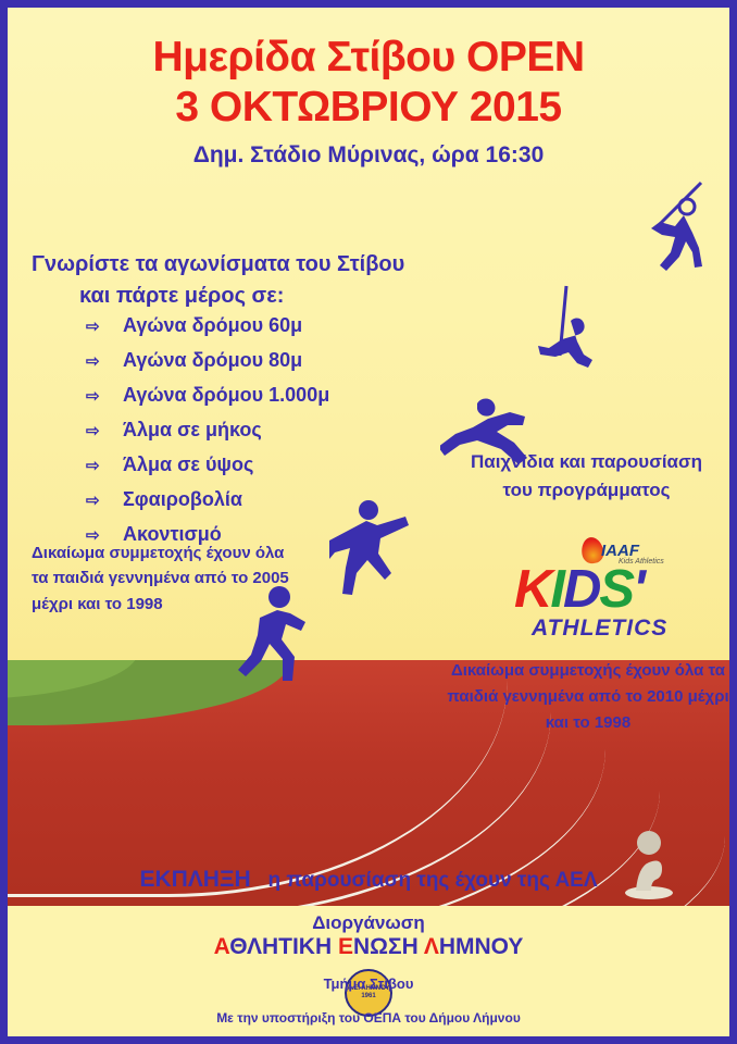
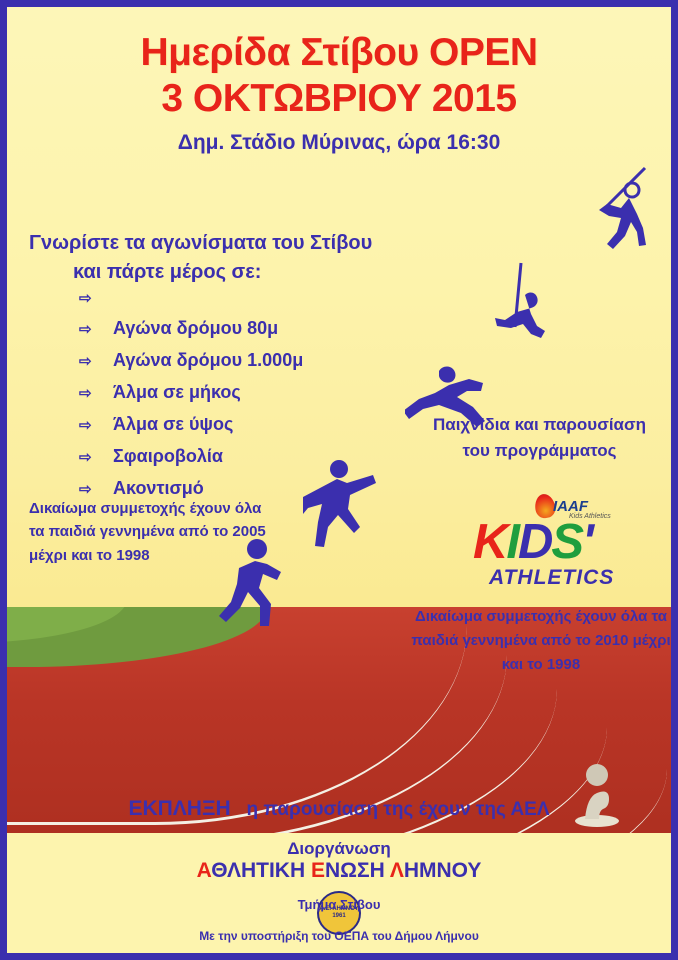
  Ημερίδα Στίβου OPEN
  3 ΟΚΤΩΒΡΙΟΥ 2015
  Δημ. Στάδιο Μύρινας, ώρα 16:30
  Γνωρίστε τα αγωνίσματα του Στίβου
  και πάρτε μέρος σε:
  ⇨
- Αγώνα δρόμου 60μ
  ⇨
  Αγώνα δρόμου 80μ
  ⇨
  Αγώνα δρόμου 1.000μ
  ⇨
  Άλμα σε μήκος
  ⇨
  Άλμα σε ύψος
  ⇨
  Σφαιροβολία
  ⇨
  Ακοντισμό
  Δικαίωμα συμμετοχής έχουν όλα τα παιδιά γεννημένα από το 2005 μέχρι και το 1998
  Παιχνίδια και παρουσίαση
  του προγράμματος
  IAAF
  KIDS'
  ATHLETICS
  Δικαίωμα συμμετοχής έχουν όλα τα παιδιά γεννημένα από το 2010 μέχρι και το 1998
  ΕΚΠΛΗΞΗ η παρουσίαση της έχουν της ΑΕΛ
  Διοργάνωση
  ΑΘΛΗΤΙΚΗ ΕΝΩΣΗ ΛΗΜΝΟΥ
  Τμήμα Στίβου
  Με την υποστήριξη του ΟΕΠΑ του Δήμου Λήμνου
